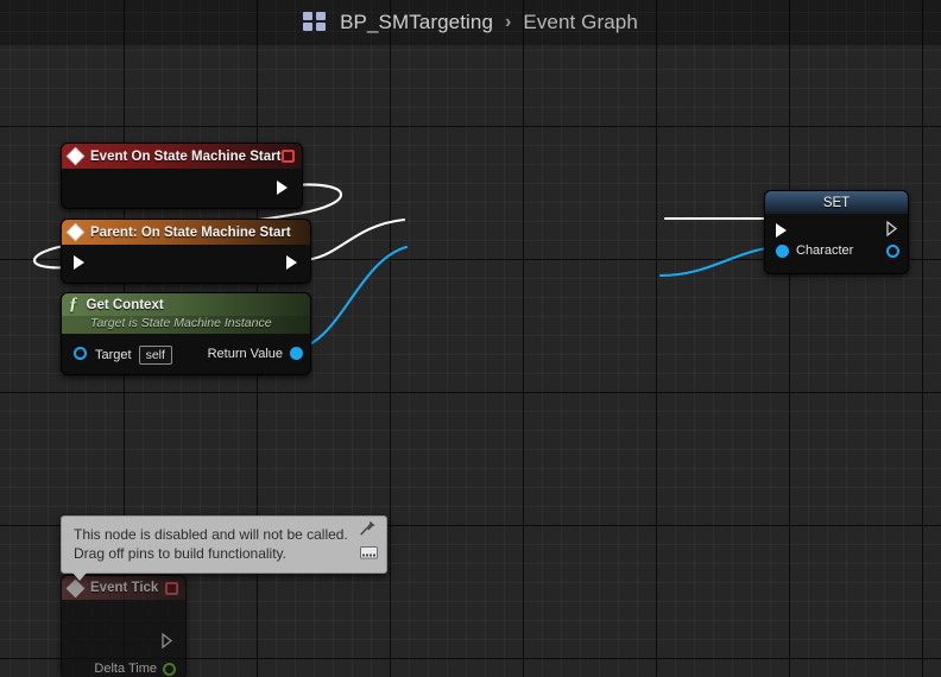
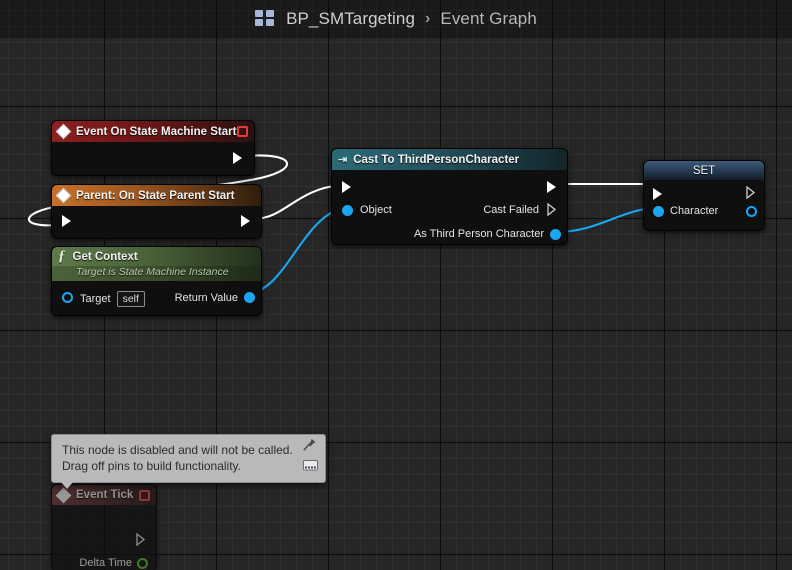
  Event On State Machine Start
- Parent: On State Machine Start
+ Parent: On State Parent Start
  ƒ
  Get Context
  Target is State Machine Instance
  Target
  self
  Return Value
+ ⇥
+ Cast To ThirdPersonCharacter
+ Object
+ Cast Failed
+ As Third Person Character
  SET
  Character
  Event Tick
  Delta Time
  This node is disabled and will not be called.
  Drag off pins to build functionality.
  BP_SMTargeting
  ›
  Event Graph
